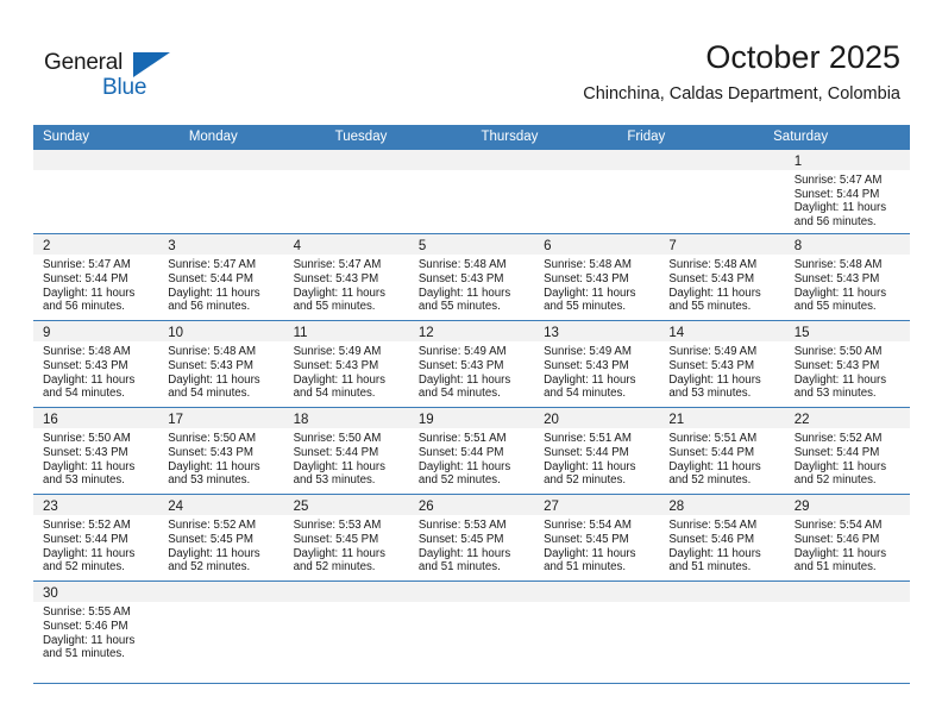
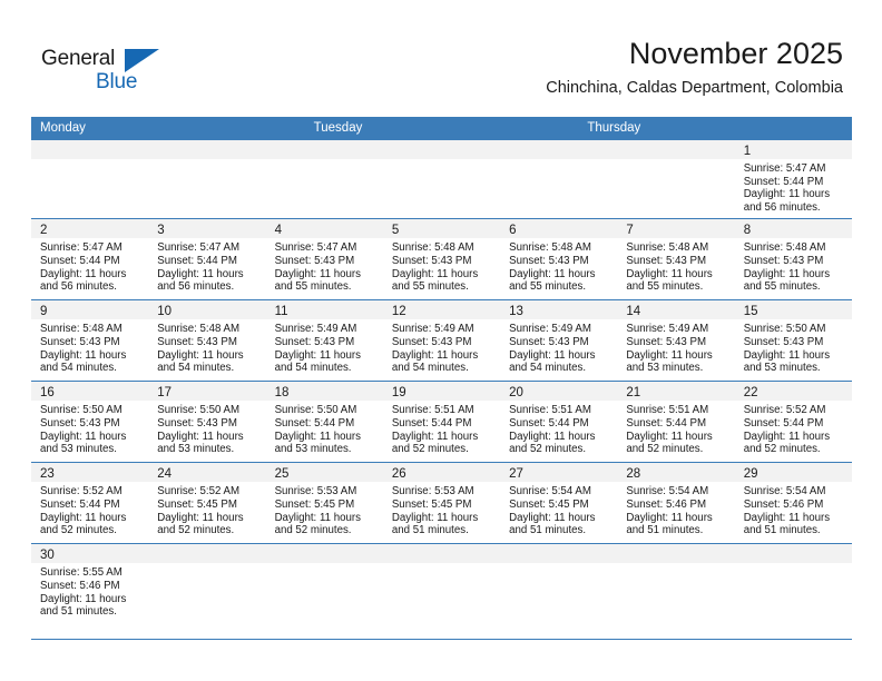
  General
  Blue
- October 2025
+ November 2025
  Chinchina, Caldas Department, Colombia
- Sunday
  Monday
  Tuesday
  Thursday
- Friday
- Saturday
  1
  Sunrise: 5:47 AM
  Sunset: 5:44 PM
  Daylight: 11 hours
  and 56 minutes.
  2
  Sunrise: 5:47 AM
  Sunset: 5:44 PM
  Daylight: 11 hours
  and 56 minutes.
  3
  Sunrise: 5:47 AM
  Sunset: 5:44 PM
  Daylight: 11 hours
  and 56 minutes.
  4
  Sunrise: 5:47 AM
  Sunset: 5:43 PM
  Daylight: 11 hours
  and 55 minutes.
  5
  Sunrise: 5:48 AM
  Sunset: 5:43 PM
  Daylight: 11 hours
  and 55 minutes.
  6
  Sunrise: 5:48 AM
  Sunset: 5:43 PM
  Daylight: 11 hours
  and 55 minutes.
  7
  Sunrise: 5:48 AM
  Sunset: 5:43 PM
  Daylight: 11 hours
  and 55 minutes.
  8
  Sunrise: 5:48 AM
  Sunset: 5:43 PM
  Daylight: 11 hours
  and 55 minutes.
  9
  Sunrise: 5:48 AM
  Sunset: 5:43 PM
  Daylight: 11 hours
  and 54 minutes.
  10
  Sunrise: 5:48 AM
  Sunset: 5:43 PM
  Daylight: 11 hours
  and 54 minutes.
  11
  Sunrise: 5:49 AM
  Sunset: 5:43 PM
  Daylight: 11 hours
  and 54 minutes.
  12
  Sunrise: 5:49 AM
  Sunset: 5:43 PM
  Daylight: 11 hours
  and 54 minutes.
  13
  Sunrise: 5:49 AM
  Sunset: 5:43 PM
  Daylight: 11 hours
  and 54 minutes.
  14
  Sunrise: 5:49 AM
  Sunset: 5:43 PM
  Daylight: 11 hours
  and 53 minutes.
  15
  Sunrise: 5:50 AM
  Sunset: 5:43 PM
  Daylight: 11 hours
  and 53 minutes.
  16
  Sunrise: 5:50 AM
  Sunset: 5:43 PM
  Daylight: 11 hours
  and 53 minutes.
  17
  Sunrise: 5:50 AM
  Sunset: 5:43 PM
  Daylight: 11 hours
  and 53 minutes.
  18
  Sunrise: 5:50 AM
  Sunset: 5:44 PM
  Daylight: 11 hours
  and 53 minutes.
  19
  Sunrise: 5:51 AM
  Sunset: 5:44 PM
  Daylight: 11 hours
  and 52 minutes.
  20
  Sunrise: 5:51 AM
  Sunset: 5:44 PM
  Daylight: 11 hours
  and 52 minutes.
  21
  Sunrise: 5:51 AM
  Sunset: 5:44 PM
  Daylight: 11 hours
  and 52 minutes.
  22
  Sunrise: 5:52 AM
  Sunset: 5:44 PM
  Daylight: 11 hours
  and 52 minutes.
  23
  Sunrise: 5:52 AM
  Sunset: 5:44 PM
  Daylight: 11 hours
  and 52 minutes.
  24
  Sunrise: 5:52 AM
  Sunset: 5:45 PM
  Daylight: 11 hours
  and 52 minutes.
  25
  Sunrise: 5:53 AM
  Sunset: 5:45 PM
  Daylight: 11 hours
  and 52 minutes.
  26
  Sunrise: 5:53 AM
  Sunset: 5:45 PM
  Daylight: 11 hours
  and 51 minutes.
  27
  Sunrise: 5:54 AM
  Sunset: 5:45 PM
  Daylight: 11 hours
  and 51 minutes.
  28
  Sunrise: 5:54 AM
  Sunset: 5:46 PM
  Daylight: 11 hours
  and 51 minutes.
  29
  Sunrise: 5:54 AM
  Sunset: 5:46 PM
  Daylight: 11 hours
  and 51 minutes.
  30
  Sunrise: 5:55 AM
  Sunset: 5:46 PM
  Daylight: 11 hours
  and 51 minutes.
